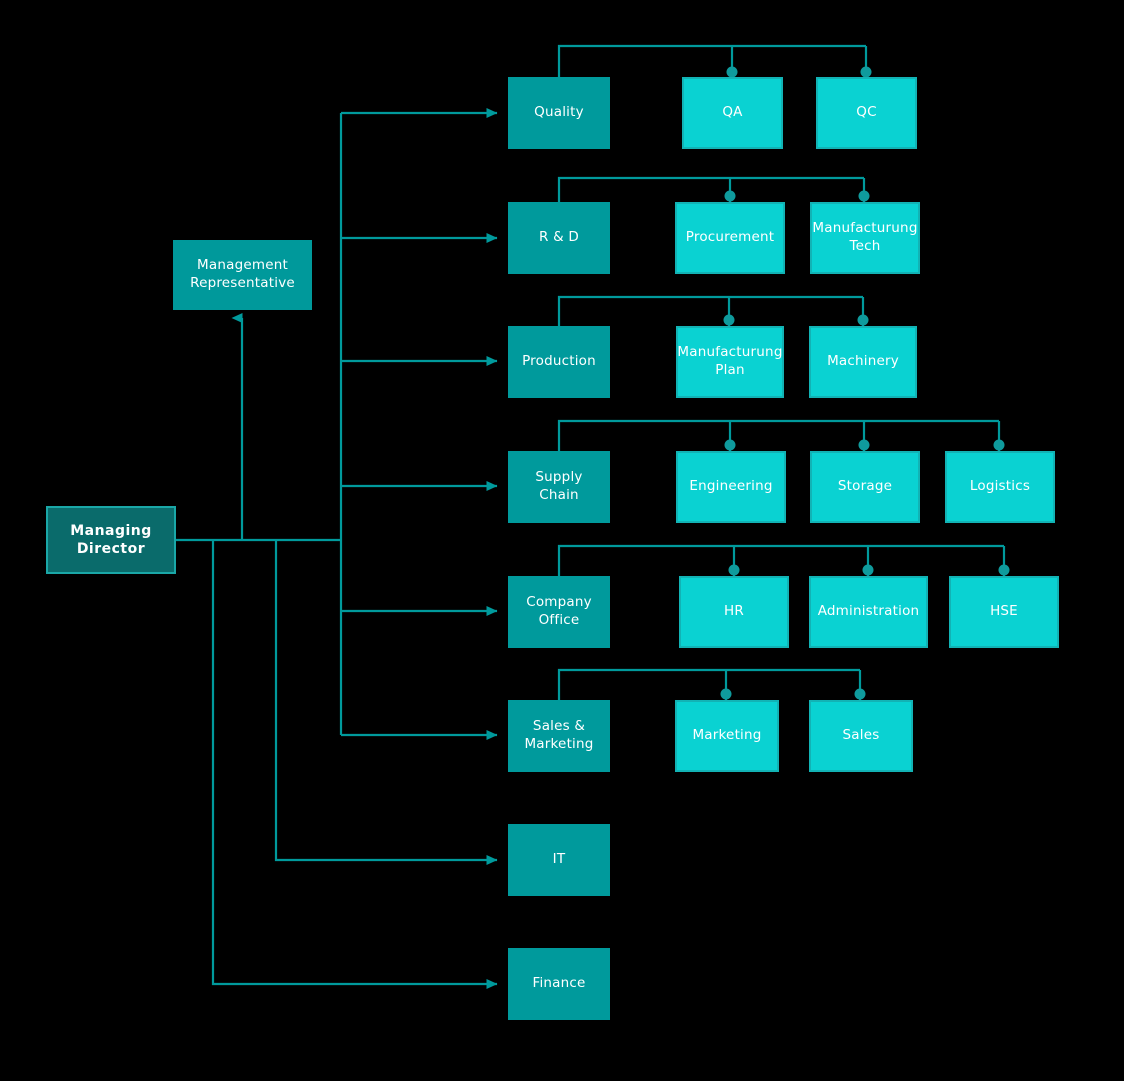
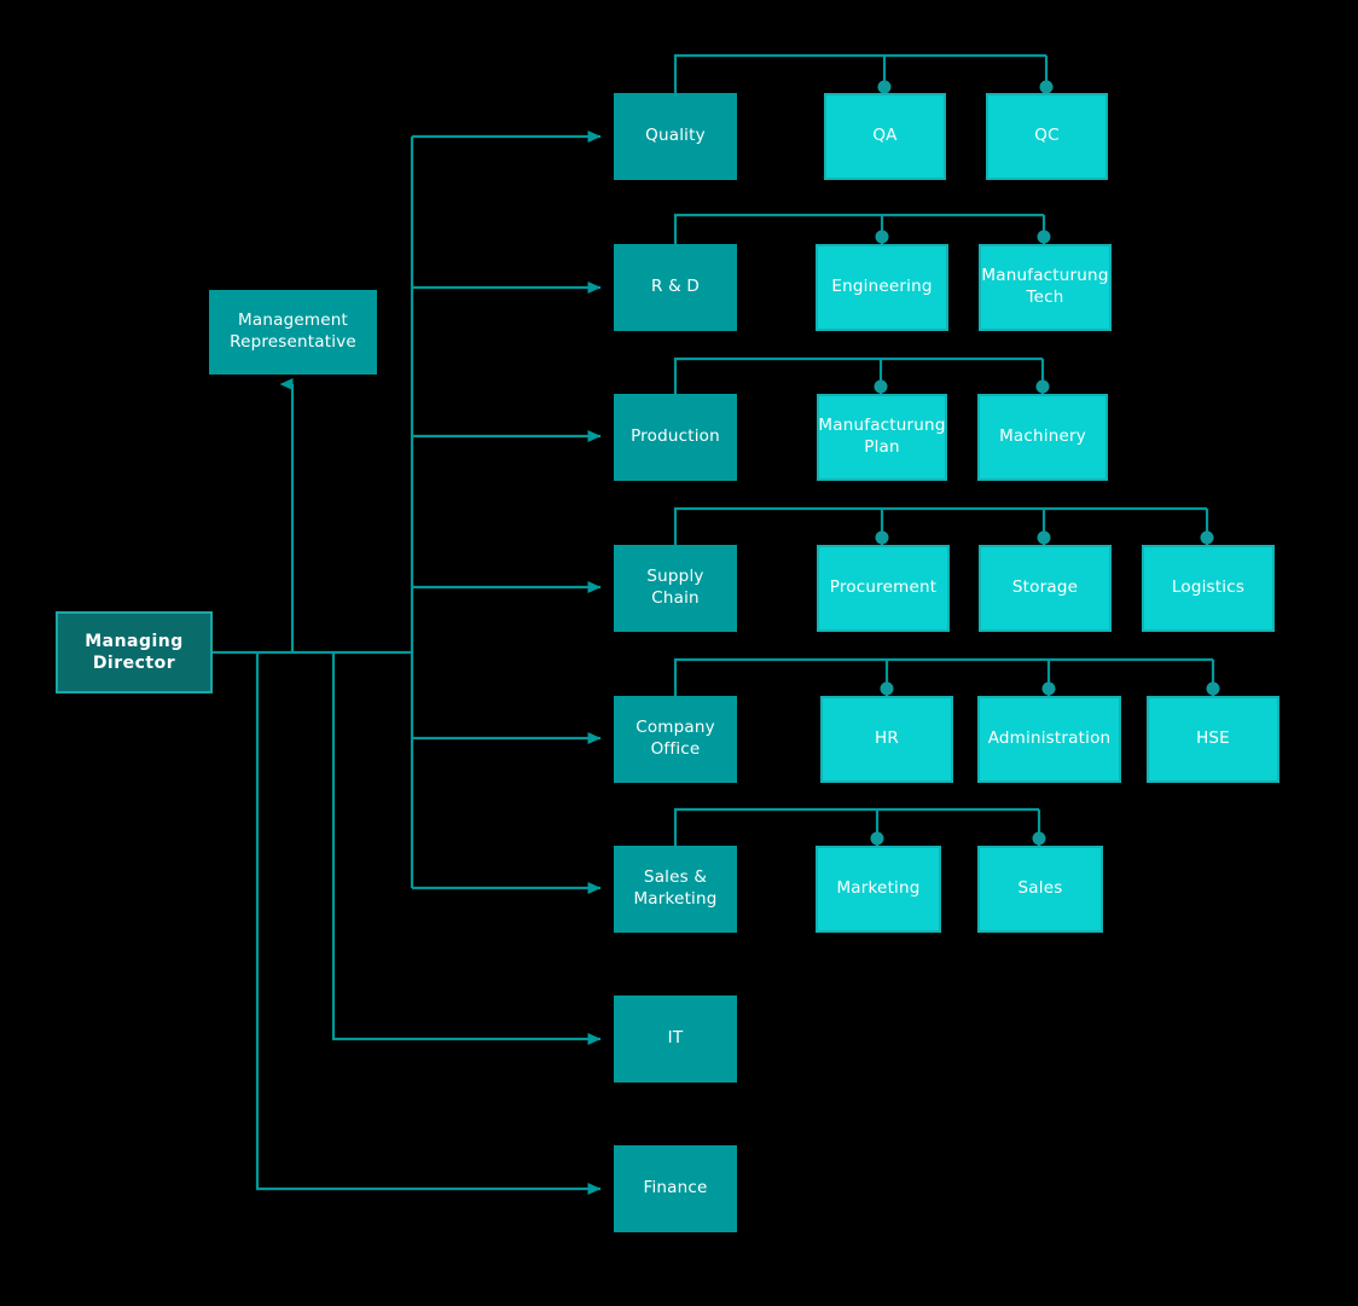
  Managing
  Director
  Management
  Representative
  Quality
  QA
  QC
  R & D
- Procurement
+ Engineering
  Manufacturung
  Tech
  Production
  Manufacturung
  Plan
  Machinery
  Supply
  Chain
- Engineering
+ Procurement
  Storage
  Logistics
  Company
  Office
  HR
  Administration
  HSE
  Sales &
  Marketing
  Marketing
  Sales
  IT
  Finance
